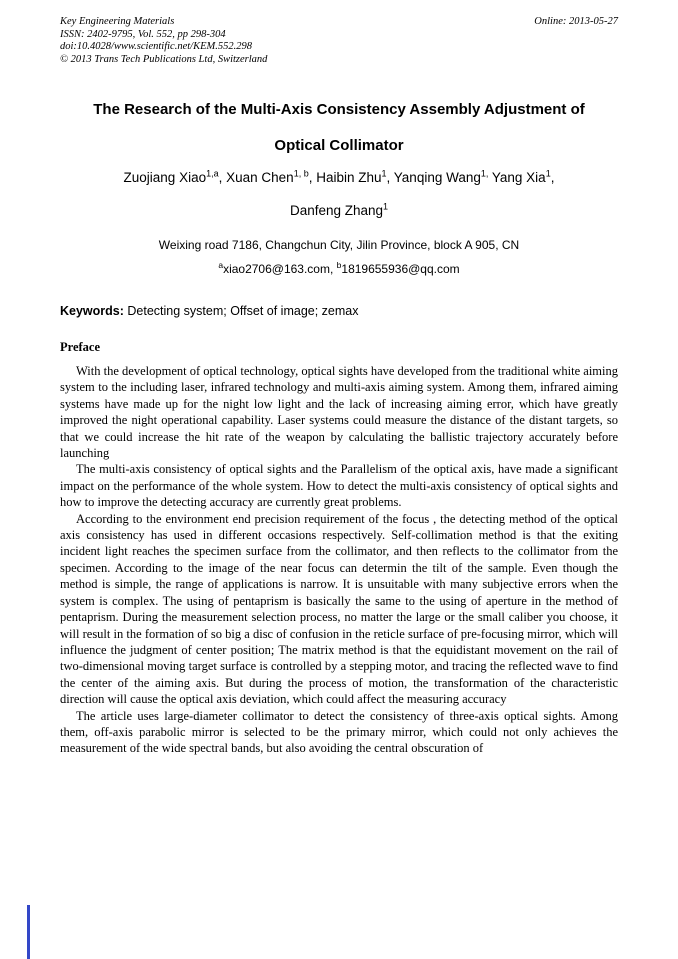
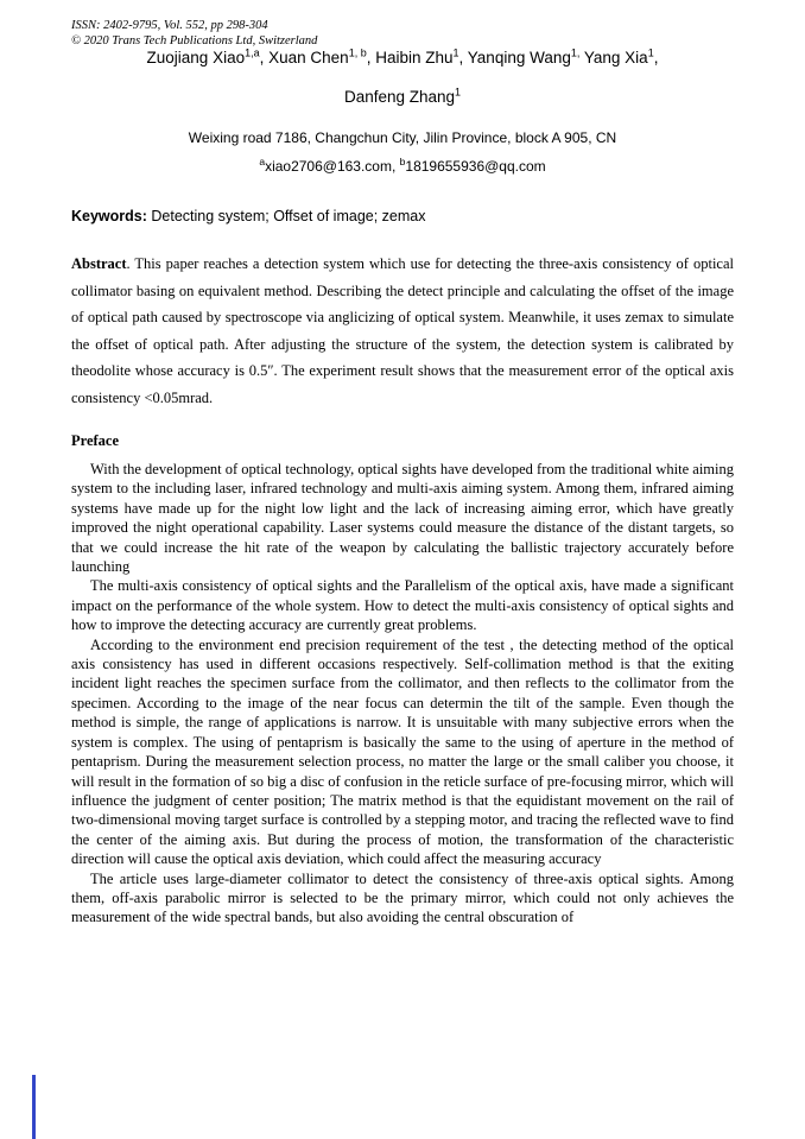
- Key Engineering Materials
- Online: 2013-05-27
  ISSN: 2402-9795, Vol. 552, pp 298-304
- doi:10.4028/www.scientific.net/KEM.552.298
- © 2013 Trans Tech Publications Ltd, Switzerland
+ © 2020 Trans Tech Publications Ltd, Switzerland
- The Research of the Multi-Axis Consistency Assembly Adjustment of
- Optical Collimator
  Zuojiang Xiao1,a, Xuan Chen1, b, Haibin Zhu1, Yanqing Wang1, Yang Xia1,
  Danfeng Zhang1
  Weixing road 7186, Changchun City, Jilin Province, block A 905, CN
  axiao2706@163.com, b1819655936@qq.com
  Keywords: Detecting system; Offset of image; zemax
+ Abstract. This paper reaches a detection system which use for detecting the three-axis consistency of optical collimator basing on equivalent method. Describing the detect principle and calculating the offset of the image of optical path caused by spectroscope via anglicizing of optical system. Meanwhile, it uses zemax to simulate the offset of optical path. After adjusting the structure of the system, the detection system is calibrated by theodolite whose accuracy is 0.5″. The experiment result shows that the measurement error of the optical axis consistency <0.05mrad.
  Preface
  With the development of optical technology, optical sights have developed from the traditional white aiming system to the including laser, infrared technology and multi-axis aiming system. Among them, infrared aiming systems have made up for the night low light and the lack of increasing aiming error, which have greatly improved the night operational capability. Laser systems could measure the distance of the distant targets, so that we could increase the hit rate of the weapon by calculating the ballistic trajectory accurately before launching
  The multi-axis consistency of optical sights and the Parallelism of the optical axis, have made a significant impact on the performance of the whole system. How to detect the multi-axis consistency of optical sights and how to improve the detecting accuracy are currently great problems.
- According to the environment end precision requirement of the focus , the detecting method of the optical axis consistency has used in different occasions respectively. Self-collimation method is that the exiting incident light reaches the specimen surface from the collimator, and then reflects to the collimator from the specimen. According to the image of the near focus can determin the tilt of the sample. Even though the method is simple, the range of applications is narrow. It is unsuitable with many subjective errors when the system is complex. The using of pentaprism is basically the same to the using of aperture in the method of pentaprism. During the measurement selection process, no matter the large or the small caliber you choose, it will result in the formation of so big a disc of confusion in the reticle surface of pre-focusing mirror, which will influence the judgment of center position; The matrix method is that the equidistant movement on the rail of two-dimensional moving target surface is controlled by a stepping motor, and tracing the reflected wave to find the center of the aiming axis. But during the process of motion, the transformation of the characteristic direction will cause the optical axis deviation, which could affect the measuring accuracy
+ According to the environment end precision requirement of the test , the detecting method of the optical axis consistency has used in different occasions respectively. Self-collimation method is that the exiting incident light reaches the specimen surface from the collimator, and then reflects to the collimator from the specimen. According to the image of the near focus can determin the tilt of the sample. Even though the method is simple, the range of applications is narrow. It is unsuitable with many subjective errors when the system is complex. The using of pentaprism is basically the same to the using of aperture in the method of pentaprism. During the measurement selection process, no matter the large or the small caliber you choose, it will result in the formation of so big a disc of confusion in the reticle surface of pre-focusing mirror, which will influence the judgment of center position; The matrix method is that the equidistant movement on the rail of two-dimensional moving target surface is controlled by a stepping motor, and tracing the reflected wave to find the center of the aiming axis. But during the process of motion, the transformation of the characteristic direction will cause the optical axis deviation, which could affect the measuring accuracy
  The article uses large-diameter collimator to detect the consistency of three-axis optical sights. Among them, off-axis parabolic mirror is selected to be the primary mirror, which could not only achieves the measurement of the wide spectral bands, but also avoiding the central obscuration of
